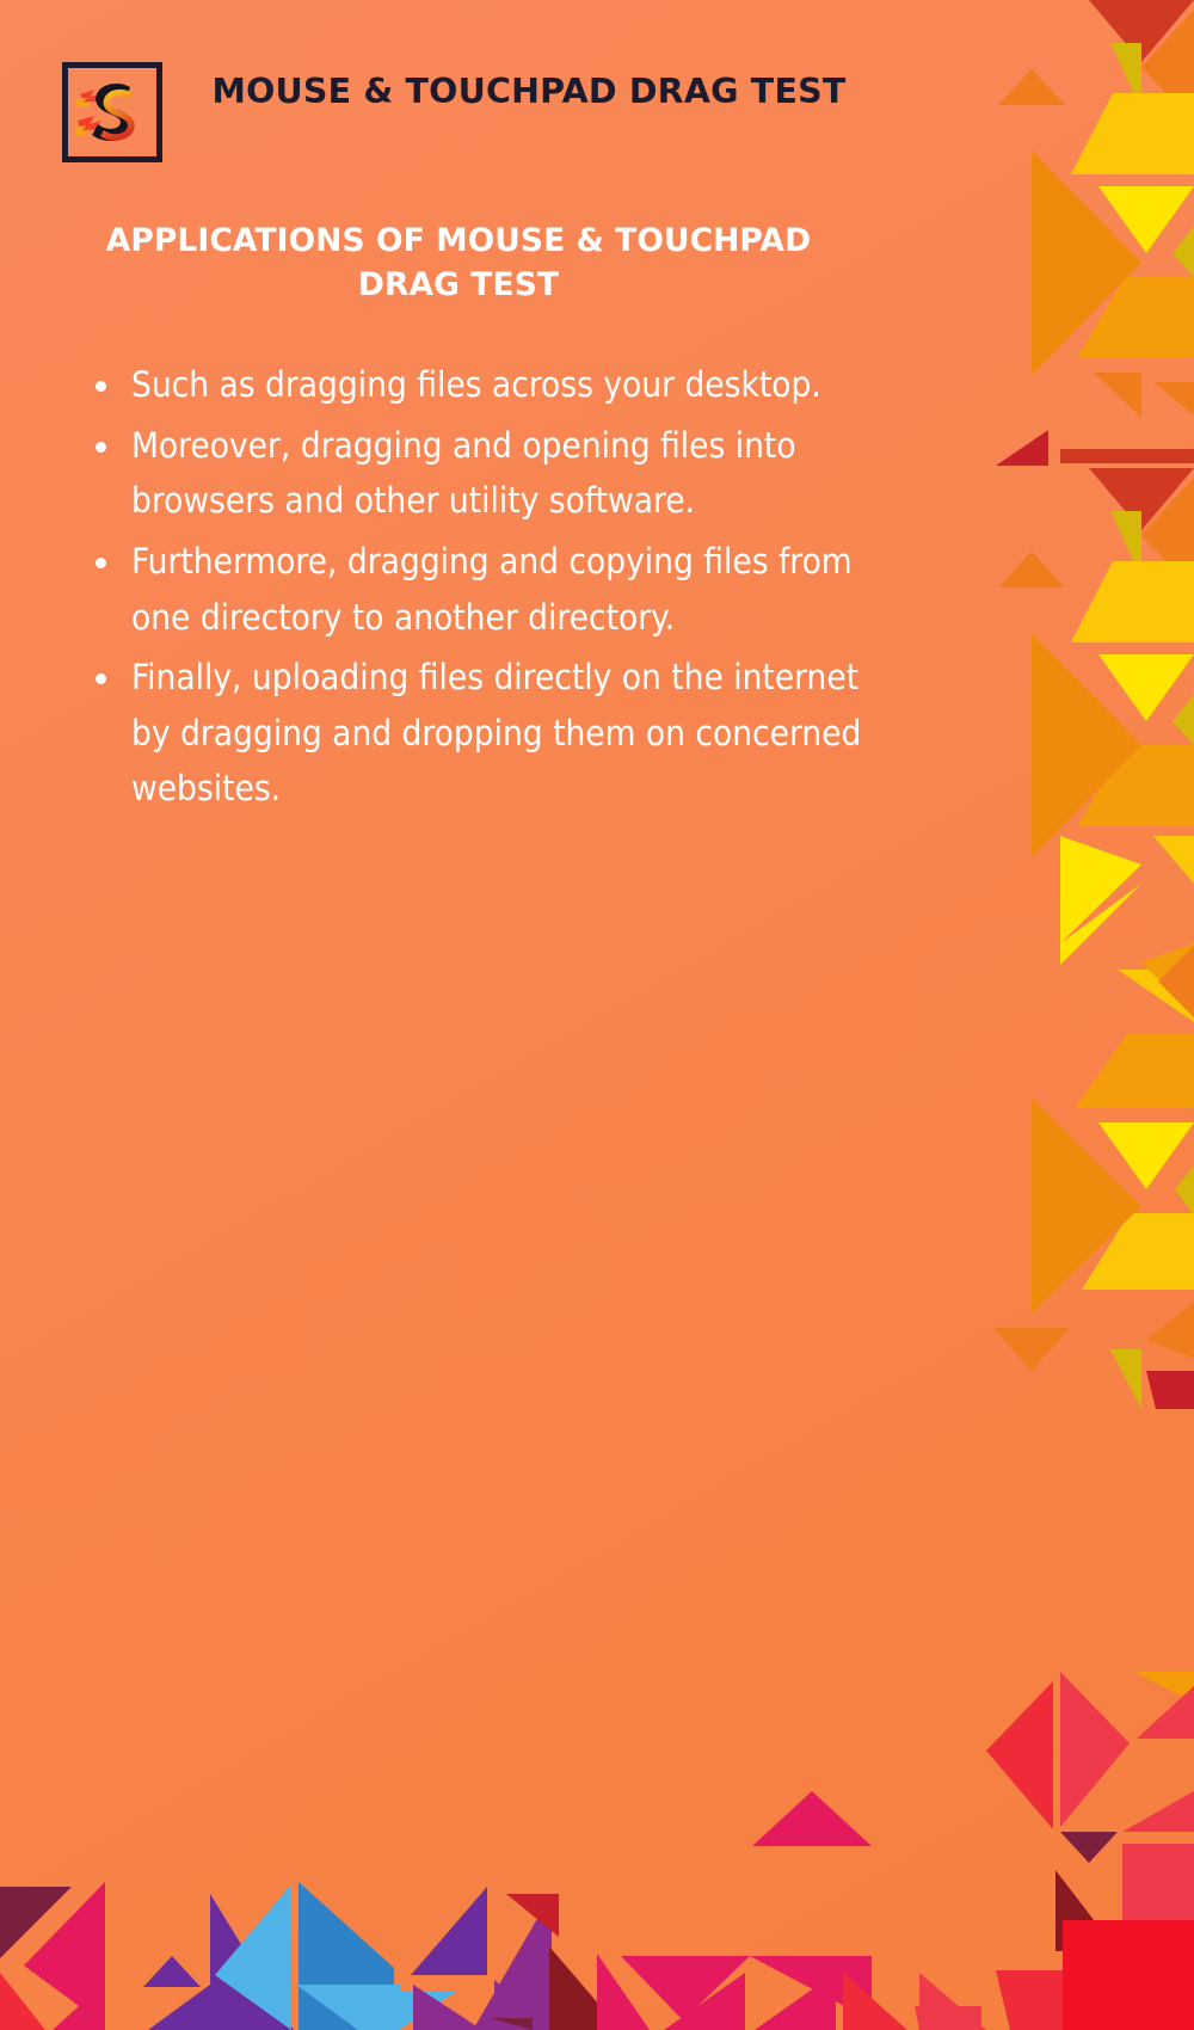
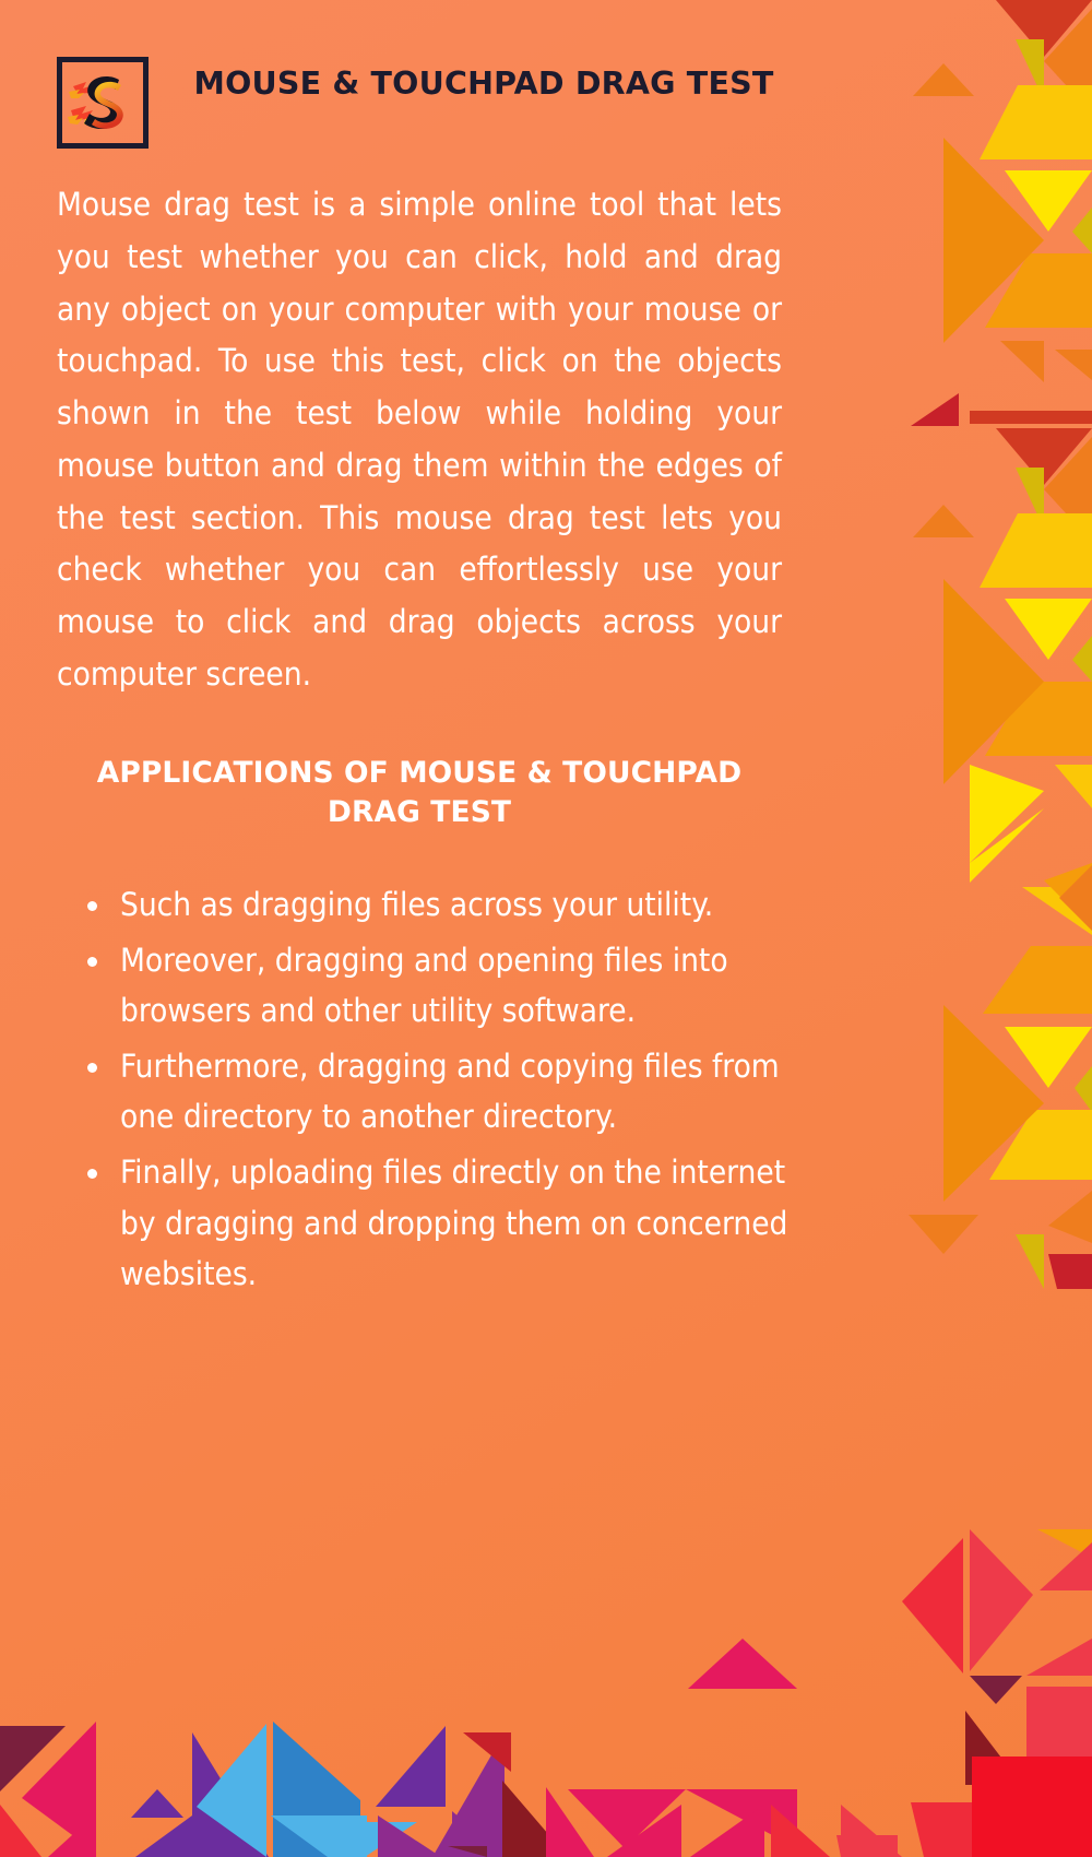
  MOUSE & TOUCHPAD DRAG TEST
+ Mouse drag test is a simple online tool that lets you test whether you can click, hold and drag any object on your computer with your mouse or touchpad. To use this test, click on the objects shown in the test below while holding your mouse button and drag them within the edges of the test section. This mouse drag test lets you check whether you can effortlessly use your mouse to click and drag objects across your computer screen.
  APPLICATIONS OF MOUSE & TOUCHPAD DRAG TEST
- Such as dragging files across your desktop.
+ Such as dragging files across your utility.
  Moreover, dragging and opening files into browsers and other utility software.
  Furthermore, dragging and copying files from one directory to another directory.
  Finally, uploading files directly on the internet by dragging and dropping them on concerned websites.
